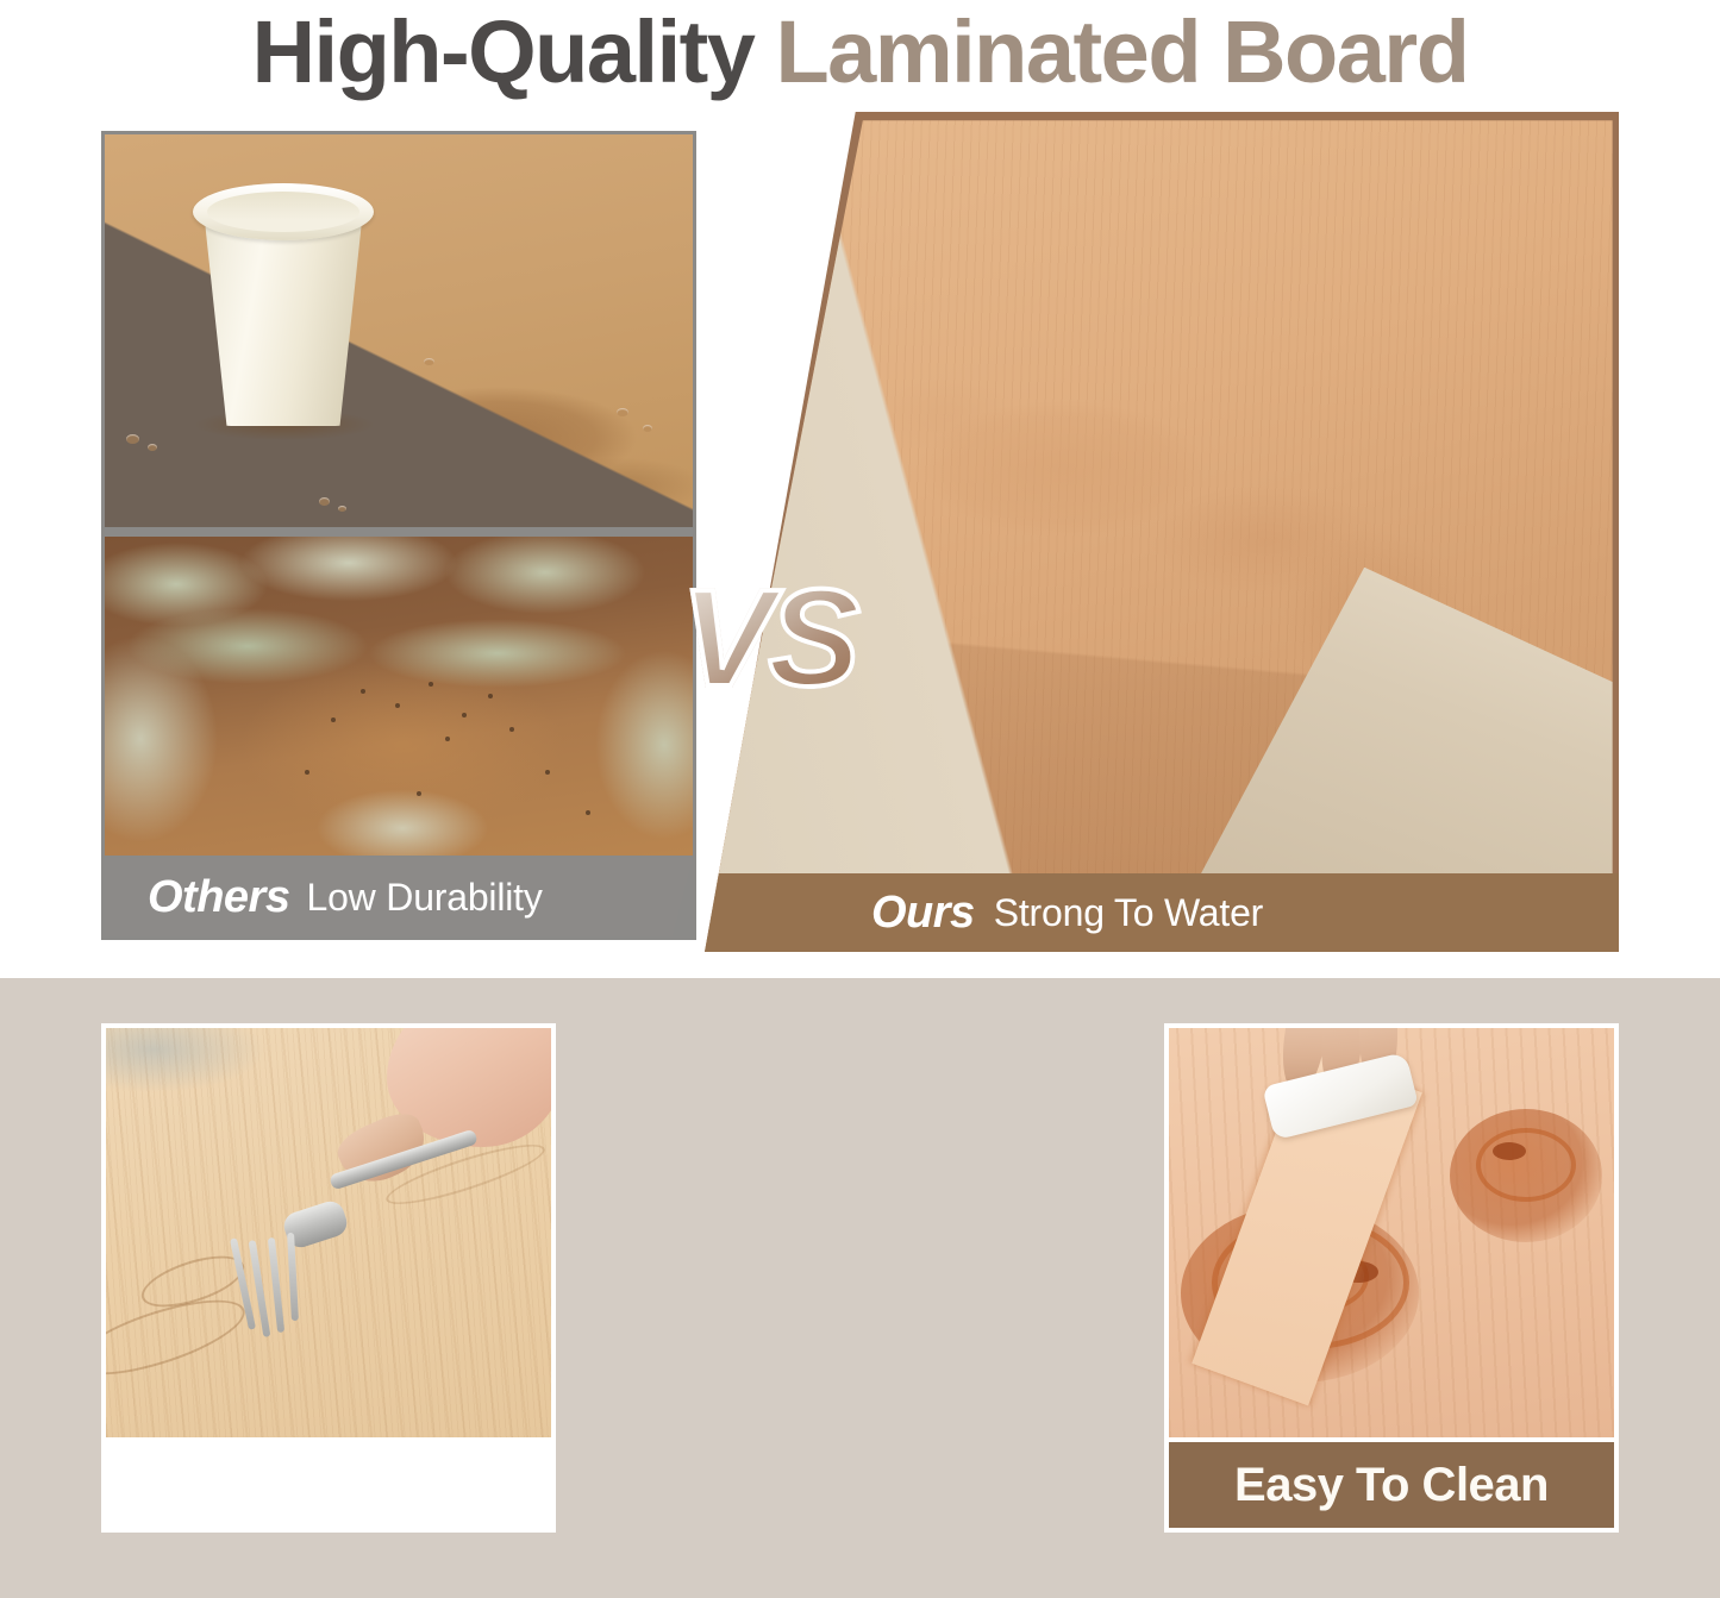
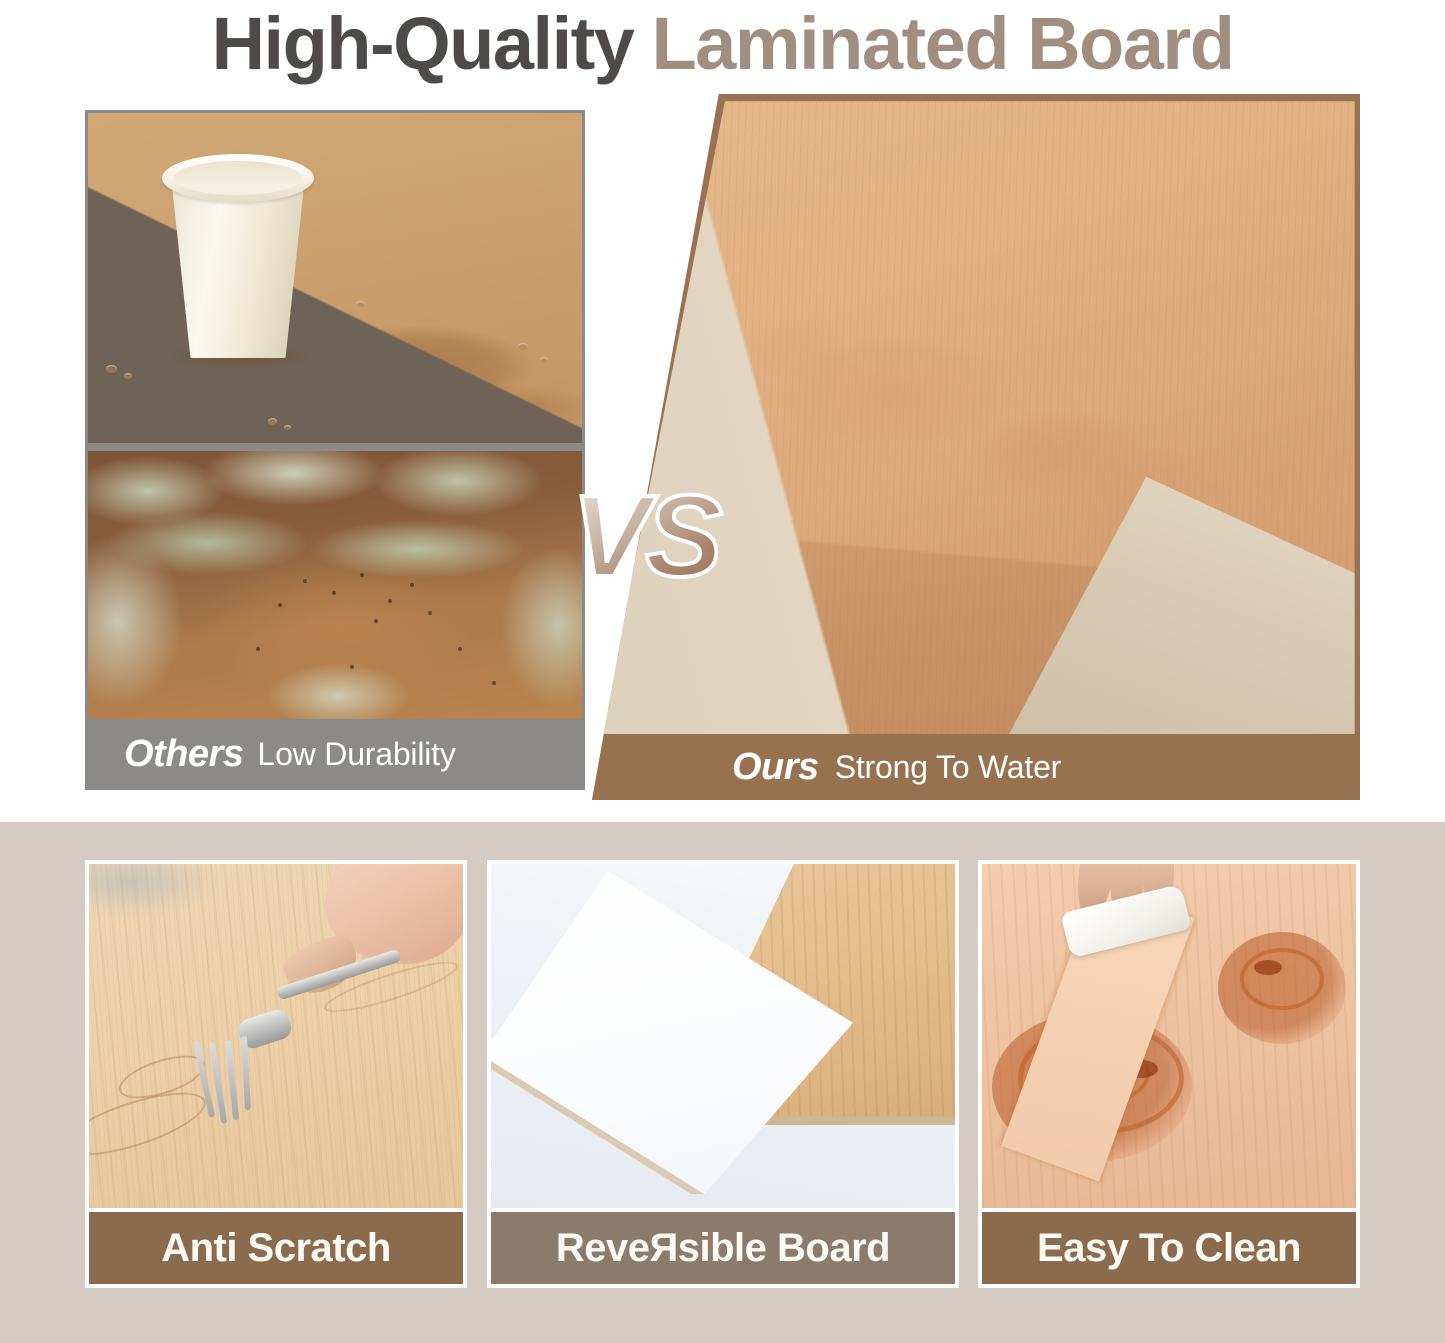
  High-Quality
  Laminated Board
  Others
  Low Durability
  Ours
  Strong To Water
  VS
+ Anti Scratch
+ ReveЯsible Board
  Easy To Clean
